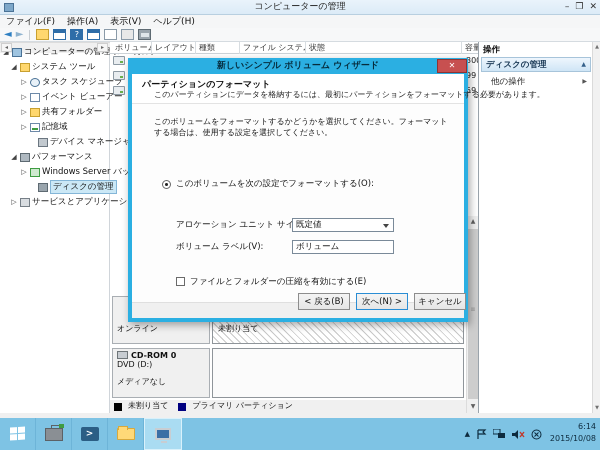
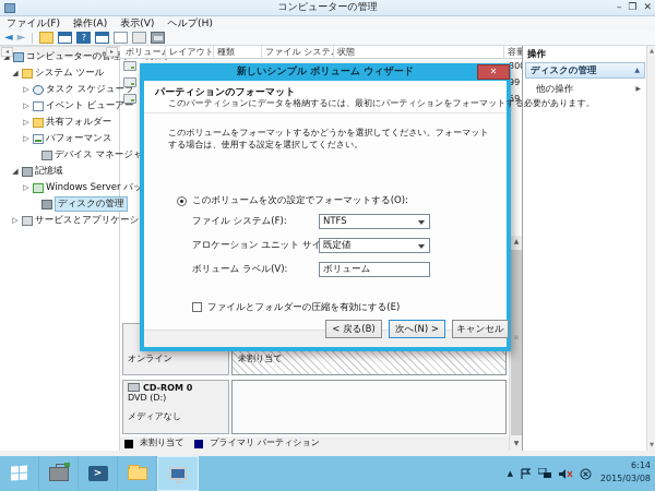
  コンピューターの管理
  –
  ❐
  ✕
  ファイル(F)
  操作(A)
  表示(V)
  ヘルプ(H)
  ◄
  ►
  ?
  ◢
  ◢
  システム ツール
  ▷
  タスク スケジューラ
  ▷
  イベント ビューアー
  ▷
  共有フォルダー
  ▷
- 記憶域
+ パフォーマンス
  デバイス マネージャ
  ◢
- パフォーマンス
+ 記憶域
  ▷
  Windows Server バッ
  ディスクの管理
  ▷
  サービスとアプリケーシ
  ボリューム
  レイアウト
  種類
  ファイル システ
  状態
  容量
  99
  オンライン
  未割り当て
  CD-ROM 0
  DVD (D:)
  メディアなし
  未割り当て
  プライマリ パーティション
  操作
  ディスクの管理
  他の操作
  新しいシンプル ボリューム ウィザード
  ✕
  パーティションのフォーマット
  このパーティションにデータを格納するには、最初にパーティションをフォーマットする必要があります。
  このボリュームをフォーマットするかどうかを選択してください。フォーマットする場合は、使用する設定を選択してください。
  このボリュームを次の設定でフォーマットする(O):
+ ファイル システム(F):
+ NTFS
  アロケーション ユニット サイ
  既定値
  ボリューム ラベル(V):
  ボリューム
  ファイルとフォルダーの圧縮を有効にする(E)
  < 戻る(B)
  次へ(N) >
  キャンセル
  >
  ▲
  6:14
- 2015/10/08
+ 2015/03/08
